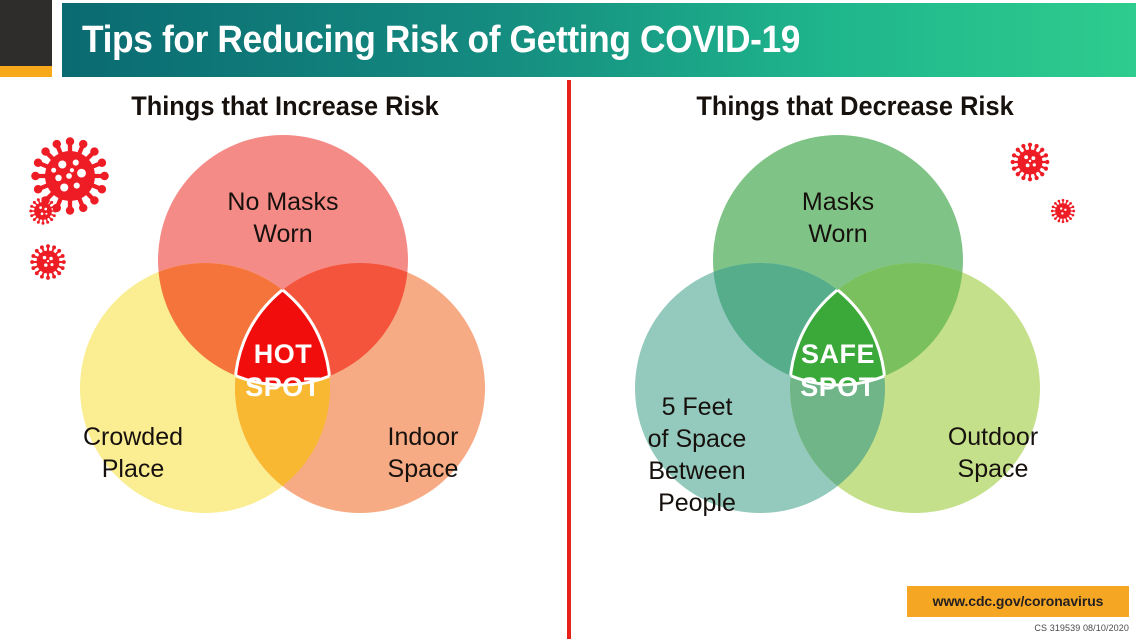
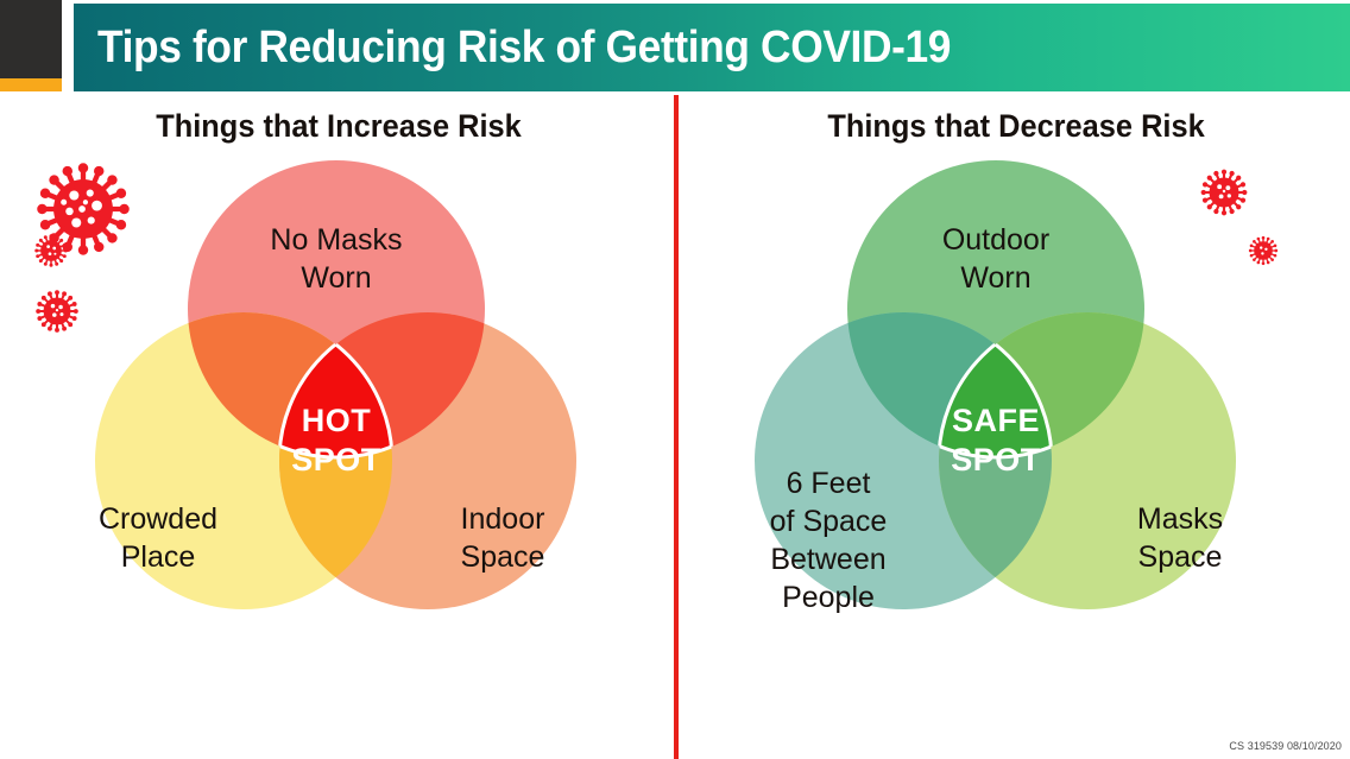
  Tips for Reducing Risk of Getting COVID-19
  Things that Increase Risk
  Things that Decrease Risk
  No Masks
  Worn
  Crowded
  Place
  Indoor
  Space
  HOT
  SPOT
- Masks
+ Outdoor
  Worn
- 5 Feet
+ 6 Feet
  of Space
  Between
  People
- Outdoor
+ Masks
  Space
  SAFE
  SPOT
- www.cdc.gov/coronavirus
  CS 319539 08/10/2020
